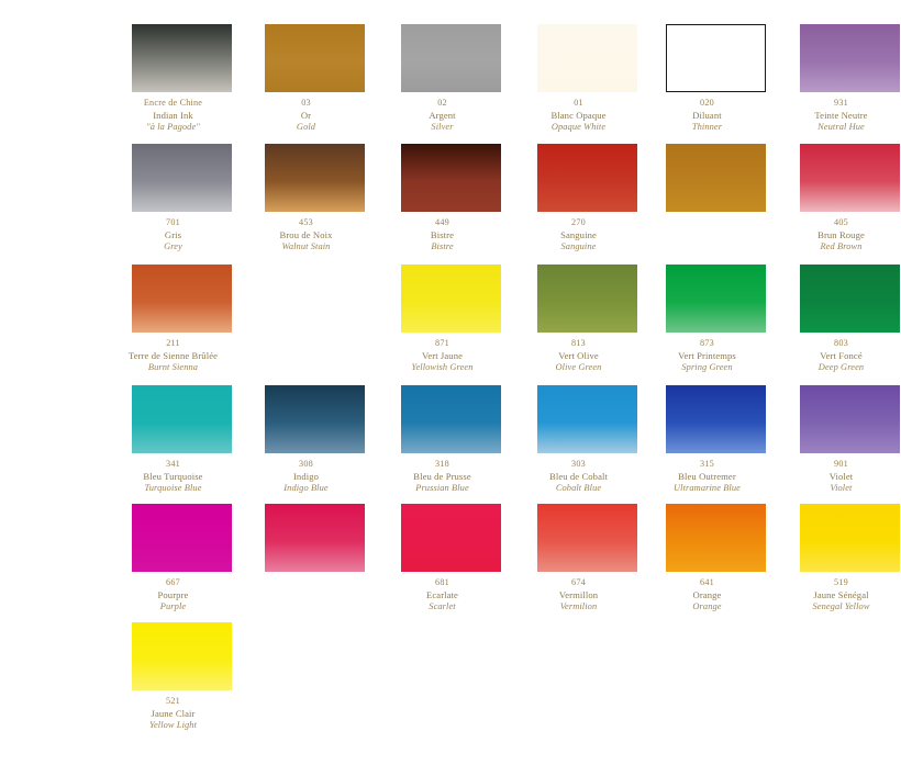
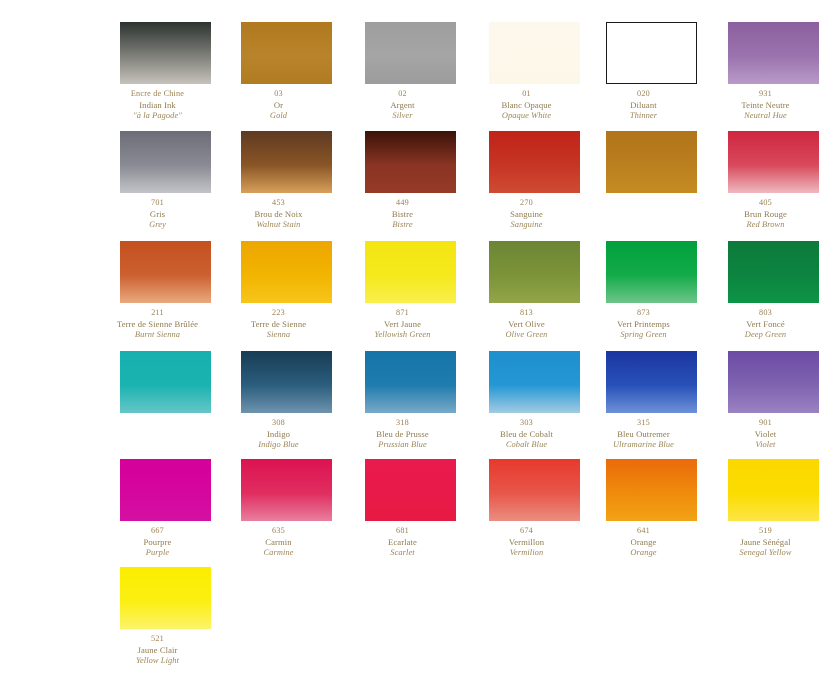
  Encre de Chine
  Indian Ink
  "à la Pagode"
  03
  Or
  Gold
  02
  Argent
  Silver
  01
  Blanc Opaque
  Opaque White
  020
  Diluant
  Thinner
  931
  Teinte Neutre
  Neutral Hue
  701
  Gris
  Grey
  453
  Brou de Noix
  Walnut Stain
  449
  Bistre
  Bistre
  270
  Sanguine
  Sanguine
  405
  Brun Rouge
  Red Brown
  211
  Terre de Sienne Brûlée
  Burnt Sienna
+ 223
+ Terre de Sienne
+ Sienna
  871
  Vert Jaune
  Yellowish Green
  813
  Vert Olive
  Olive Green
  873
  Vert Printemps
  Spring Green
  803
  Vert Foncé
  Deep Green
- 341
- Bleu Turquoise
- Turquoise Blue
  308
  Indigo
  Indigo Blue
  318
  Bleu de Prusse
  Prussian Blue
  303
  Bleu de Cobalt
  Cobalt Blue
  315
  Bleu Outremer
  Ultramarine Blue
  901
  Violet
  Violet
  667
  Pourpre
  Purple
+ 635
+ Carmin
+ Carmine
  681
  Ecarlate
  Scarlet
  674
  Vermillon
  Vermilion
  641
  Orange
  Orange
  519
  Jaune Sénégal
  Senegal Yellow
  521
  Jaune Clair
  Yellow Light
